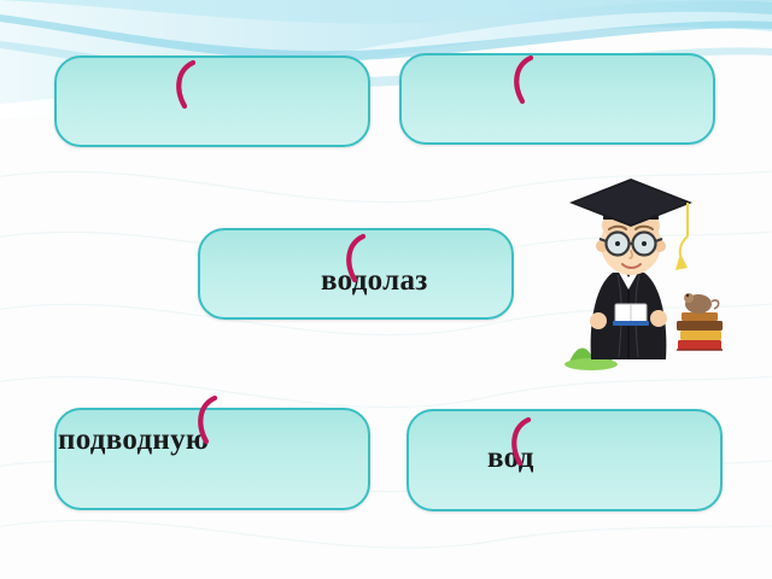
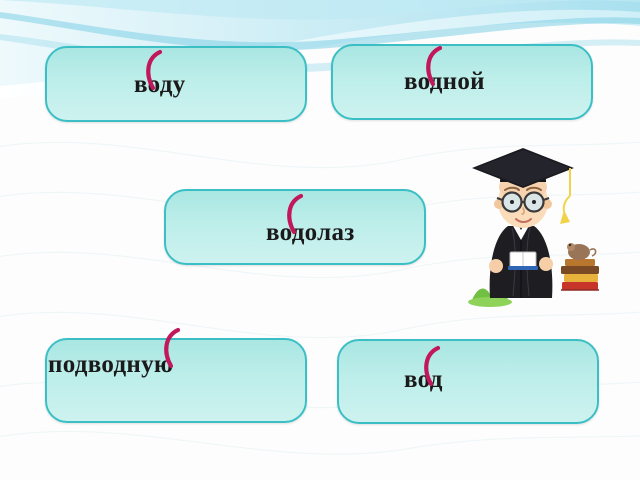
+ воду
+ водной
  водолаз
  подводную
  вод
